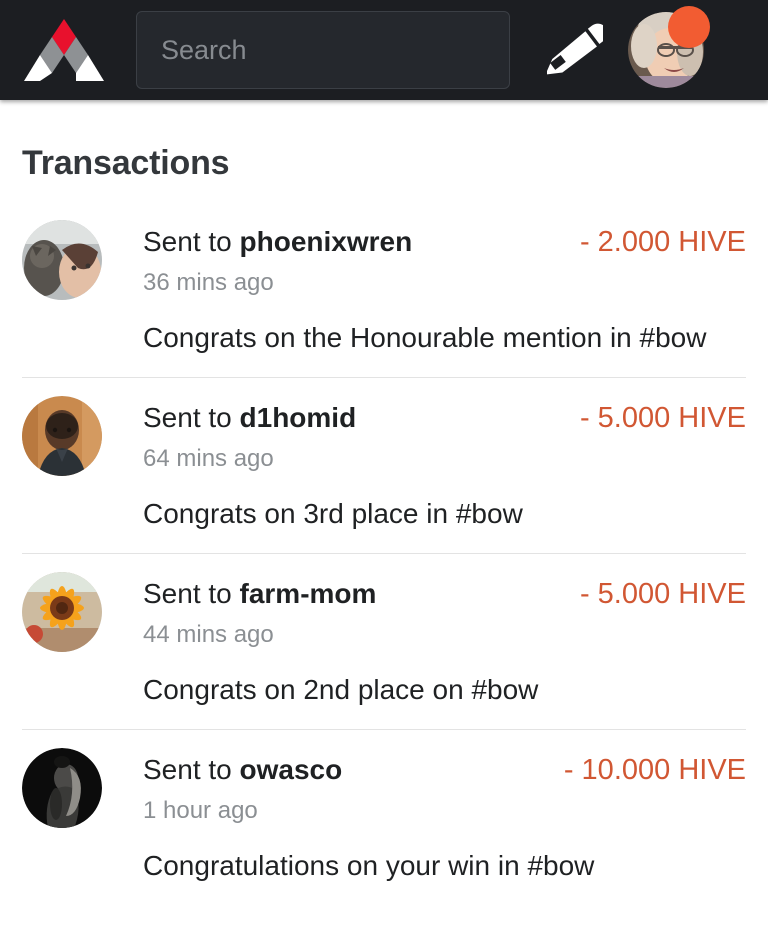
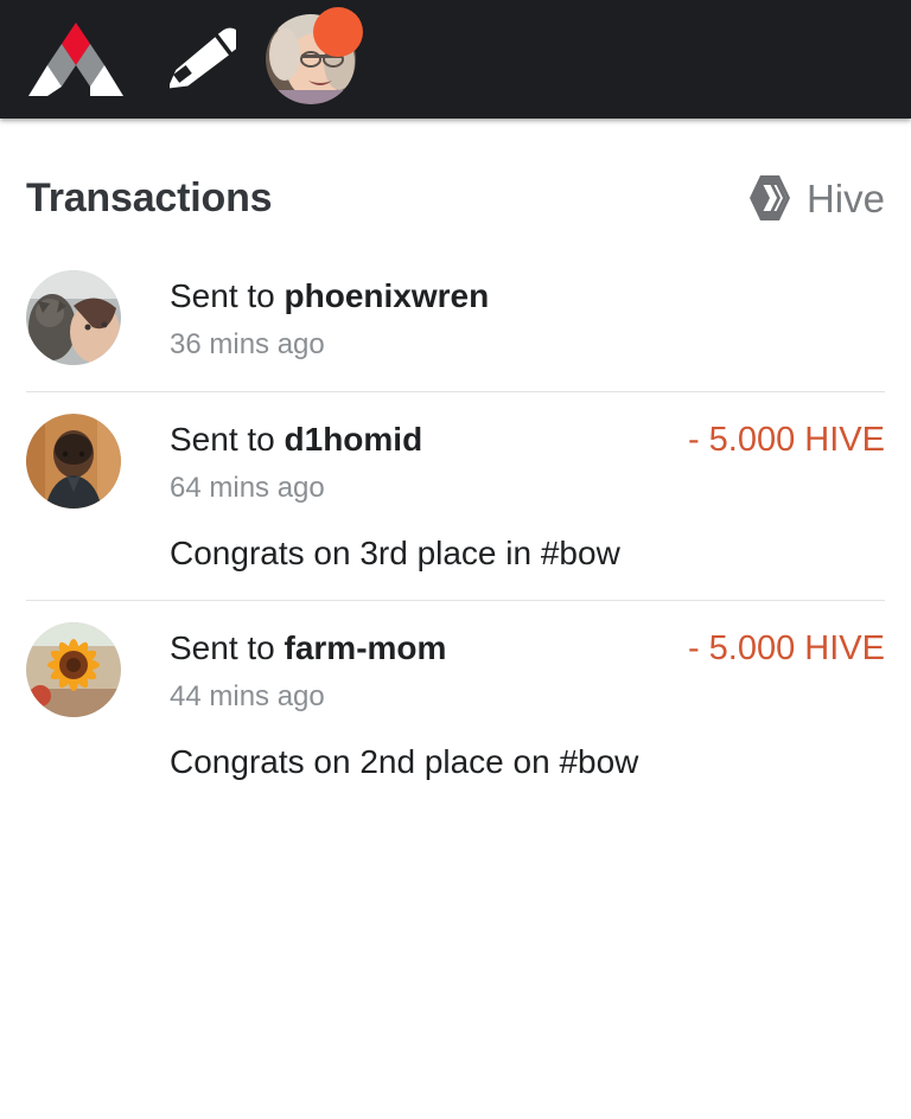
- Search
  Transactions
+ Hive
  Sent to phoenixwren
  36 mins ago
- - 2.000 HIVE
- Congrats on the Honourable mention in #bow
  Sent to d1homid
  64 mins ago
  - 5.000 HIVE
  Congrats on 3rd place in #bow
  Sent to farm-mom
  44 mins ago
  - 5.000 HIVE
  Congrats on 2nd place on #bow
- Sent to owasco
- 1 hour ago
- - 10.000 HIVE
- Congratulations on your win in #bow
